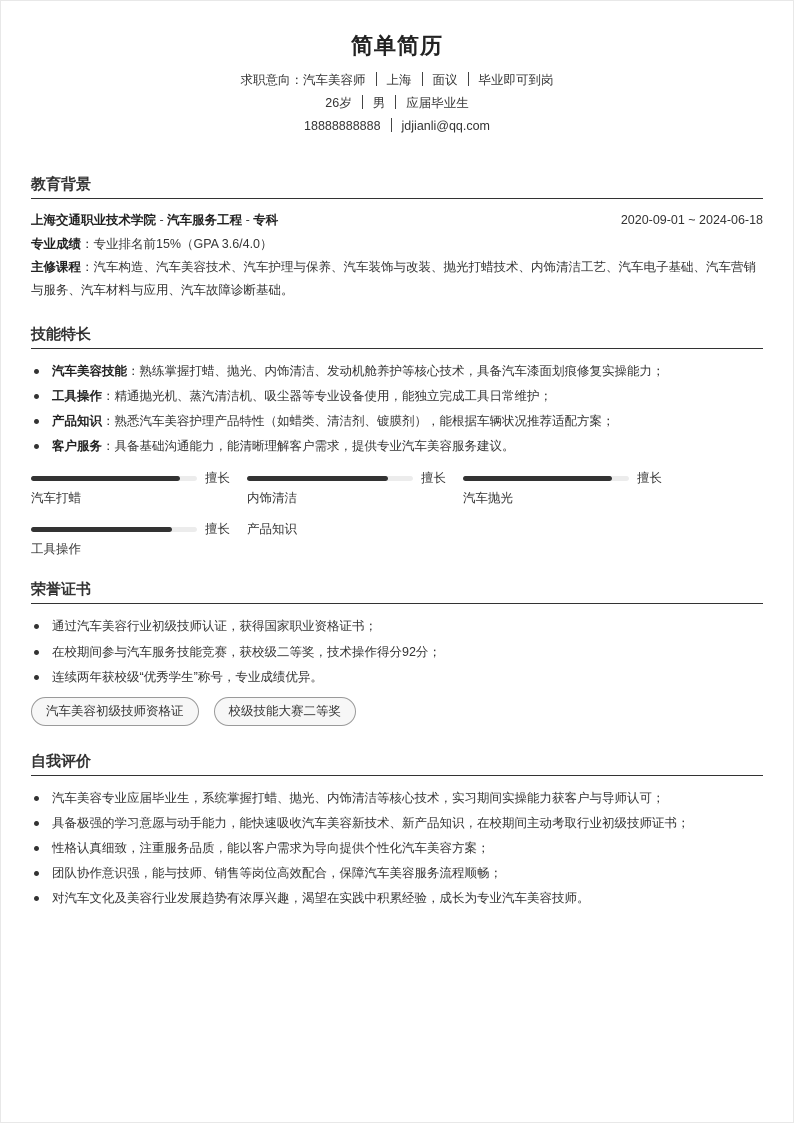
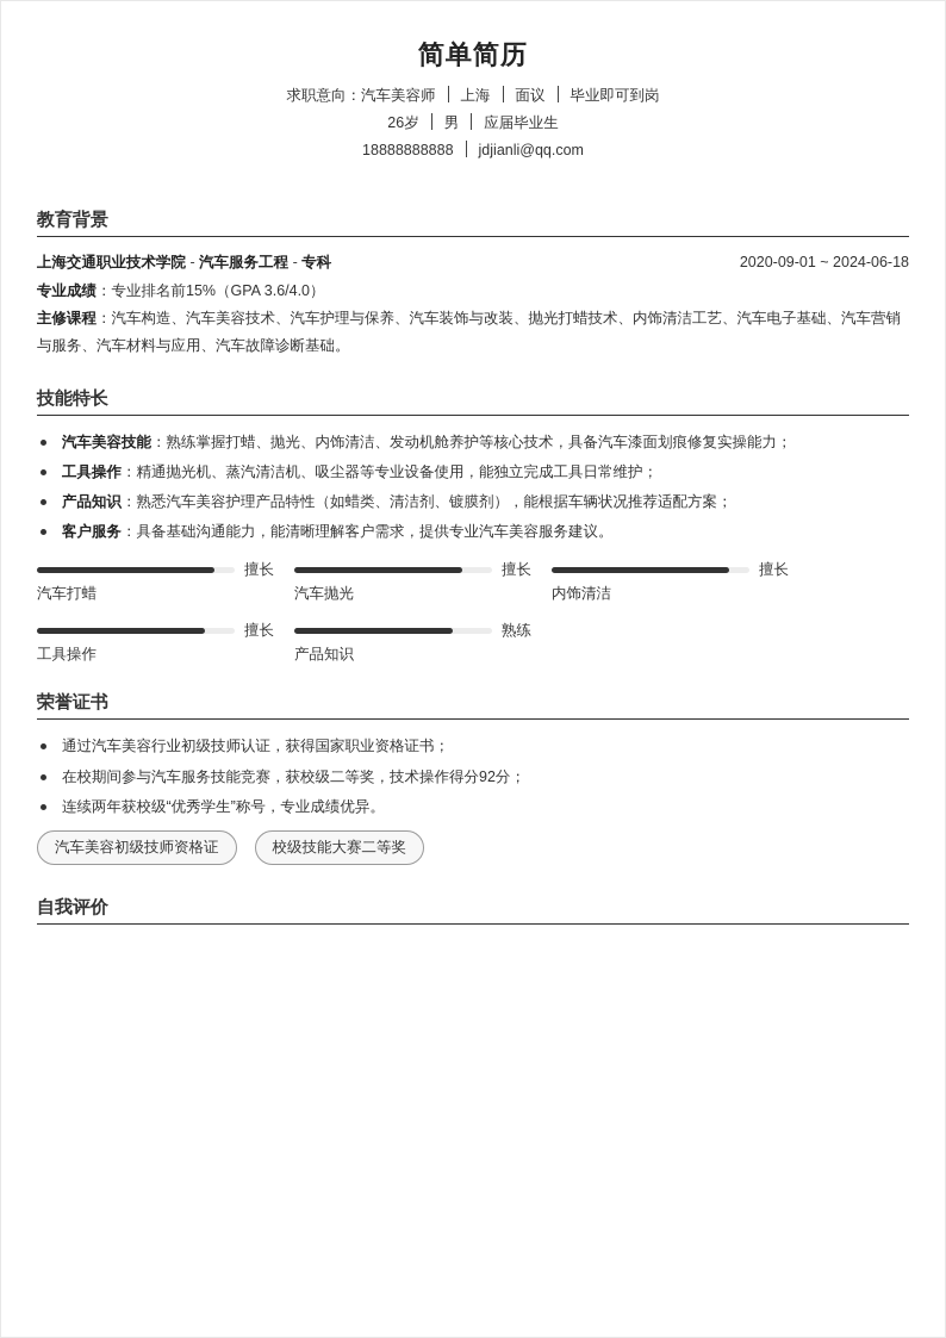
  简单简历
  求职意向：汽车美容师 上海 面议 毕业即可到岗
  26岁 男 应届毕业生
  18888888888 jdjianli@qq.com
  教育背景
  上海交通职业技术学院 - 汽车服务工程 - 专科
  2020-09-01 ~ 2024-06-18
  专业成绩：专业排名前15%（GPA 3.6/4.0）
  主修课程：汽车构造、汽车美容技术、汽车护理与保养、汽车装饰与改装、抛光打蜡技术、内饰清洁工艺、汽车电子基础、汽车营销与服务、汽车材料与应用、汽车故障诊断基础。
  技能特长
  汽车美容技能：熟练掌握打蜡、抛光、内饰清洁、发动机舱养护等核心技术，具备汽车漆面划痕修复实操能力；
  工具操作：精通抛光机、蒸汽清洁机、吸尘器等专业设备使用，能独立完成工具日常维护；
  产品知识：熟悉汽车美容护理产品特性（如蜡类、清洁剂、镀膜剂），能根据车辆状况推荐适配方案；
  客户服务：具备基础沟通能力，能清晰理解客户需求，提供专业汽车美容服务建议。
  擅长
  汽车打蜡
  擅长
- 内饰清洁
+ 汽车抛光
  擅长
- 汽车抛光
+ 内饰清洁
  擅长
  工具操作
+ 熟练
  产品知识
  荣誉证书
  通过汽车美容行业初级技师认证，获得国家职业资格证书；
  在校期间参与汽车服务技能竞赛，获校级二等奖，技术操作得分92分；
  连续两年获校级“优秀学生”称号，专业成绩优异。
  汽车美容初级技师资格证
  校级技能大赛二等奖
  自我评价
- 汽车美容专业应届毕业生，系统掌握打蜡、抛光、内饰清洁等核心技术，实习期间实操能力获客户与导师认可；
- 具备极强的学习意愿与动手能力，能快速吸收汽车美容新技术、新产品知识，在校期间主动考取行业初级技师证书；
- 性格认真细致，注重服务品质，能以客户需求为导向提供个性化汽车美容方案；
- 团队协作意识强，能与技师、销售等岗位高效配合，保障汽车美容服务流程顺畅；
- 对汽车文化及美容行业发展趋势有浓厚兴趣，渴望在实践中积累经验，成长为专业汽车美容技师。
